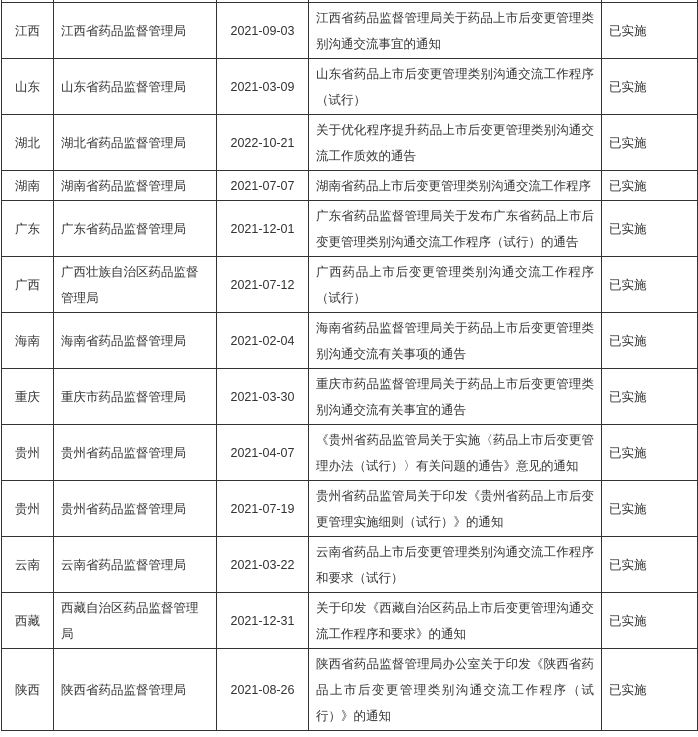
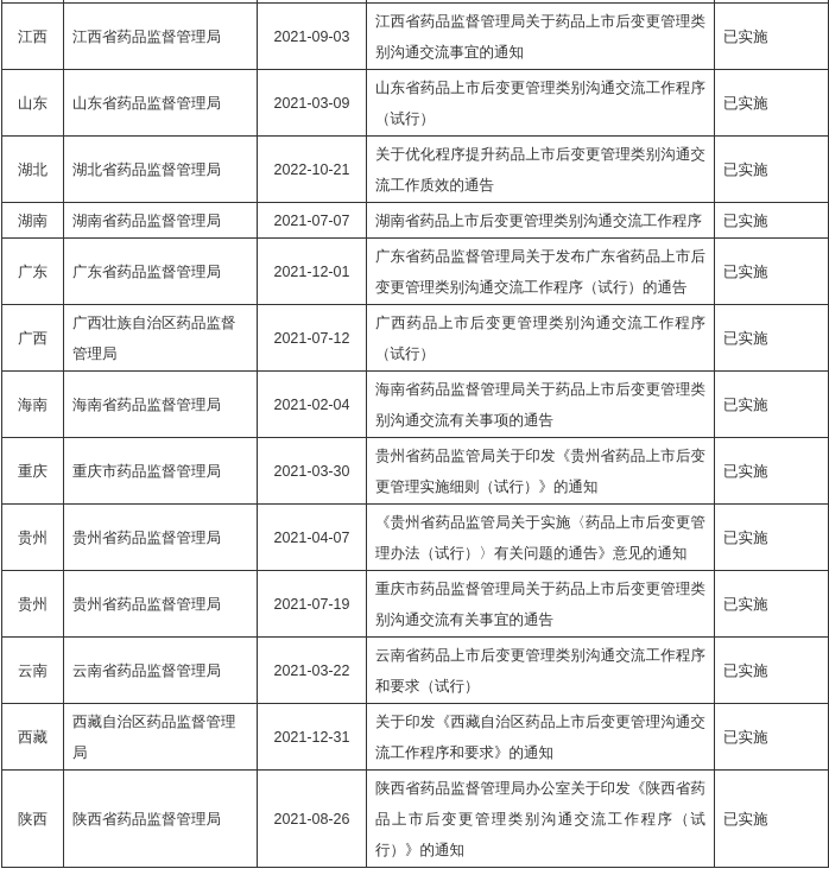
  江西	江西省药品监督管理局	2021-09-03	江西省药品监督管理局关于药品上市后变更管理类别沟通交流事宜的通知	已实施
  山东	山东省药品监督管理局	2021-03-09	山东省药品上市后变更管理类别沟通交流工作程序（试行）	已实施
  湖北	湖北省药品监督管理局	2022-10-21	关于优化程序提升药品上市后变更管理类别沟通交流工作质效的通告	已实施
  湖南	湖南省药品监督管理局	2021-07-07	湖南省药品上市后变更管理类别沟通交流工作程序	已实施
  广东	广东省药品监督管理局	2021-12-01	广东省药品监督管理局关于发布广东省药品上市后变更管理类别沟通交流工作程序（试行）的通告	已实施
  广西	广西壮族自治区药品监督管理局	2021-07-12	广西药品上市后变更管理类别沟通交流工作程序（试行）	已实施
  海南	海南省药品监督管理局	2021-02-04	海南省药品监督管理局关于药品上市后变更管理类别沟通交流有关事项的通告	已实施
- 重庆	重庆市药品监督管理局	2021-03-30	重庆市药品监督管理局关于药品上市后变更管理类别沟通交流有关事宜的通告	已实施
+ 重庆	重庆市药品监督管理局	2021-03-30	贵州省药品监管局关于印发《贵州省药品上市后变更管理实施细则（试行）》的通知	已实施
  贵州	贵州省药品监督管理局	2021-04-07	《贵州省药品监管局关于实施〈药品上市后变更管理办法（试行）〉有关问题的通告》意见的通知	已实施
- 贵州	贵州省药品监督管理局	2021-07-19	贵州省药品监管局关于印发《贵州省药品上市后变更管理实施细则（试行）》的通知	已实施
+ 贵州	贵州省药品监督管理局	2021-07-19	重庆市药品监督管理局关于药品上市后变更管理类别沟通交流有关事宜的通告	已实施
  云南	云南省药品监督管理局	2021-03-22	云南省药品上市后变更管理类别沟通交流工作程序和要求（试行）	已实施
  西藏	西藏自治区药品监督管理局	2021-12-31	关于印发《西藏自治区药品上市后变更管理沟通交流工作程序和要求》的通知	已实施
  陕西	陕西省药品监督管理局	2021-08-26	陕西省药品监督管理局办公室关于印发《陕西省药品上市后变更管理类别沟通交流工作程序（试行）》的通知	已实施
